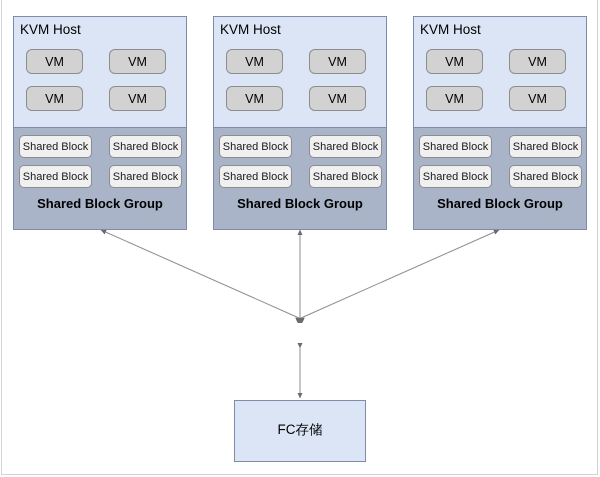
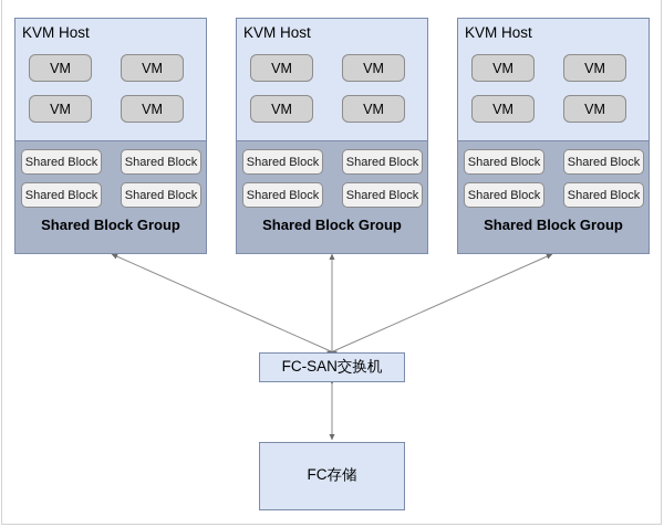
  KVM Host
  VM
  VM
  VM
  VM
  Shared Block
  Shared Block
  Shared Block
  Shared Block
  Shared Block Group
  KVM Host
  VM
  VM
  VM
  VM
  Shared Block
  Shared Block
  Shared Block
  Shared Block
  Shared Block Group
  KVM Host
  VM
  VM
  VM
  VM
  Shared Block
  Shared Block
  Shared Block
  Shared Block
  Shared Block Group
+ FC-SAN交换机
  FC存储
